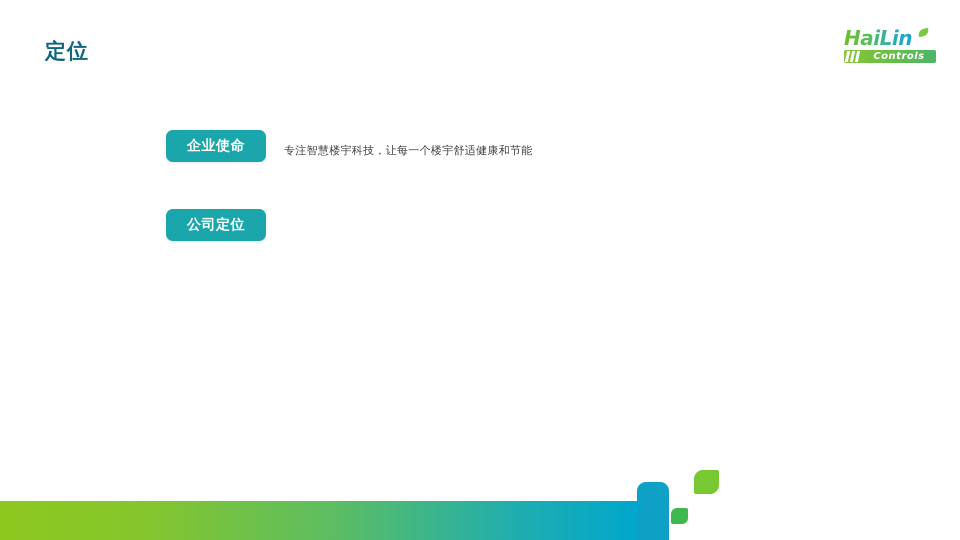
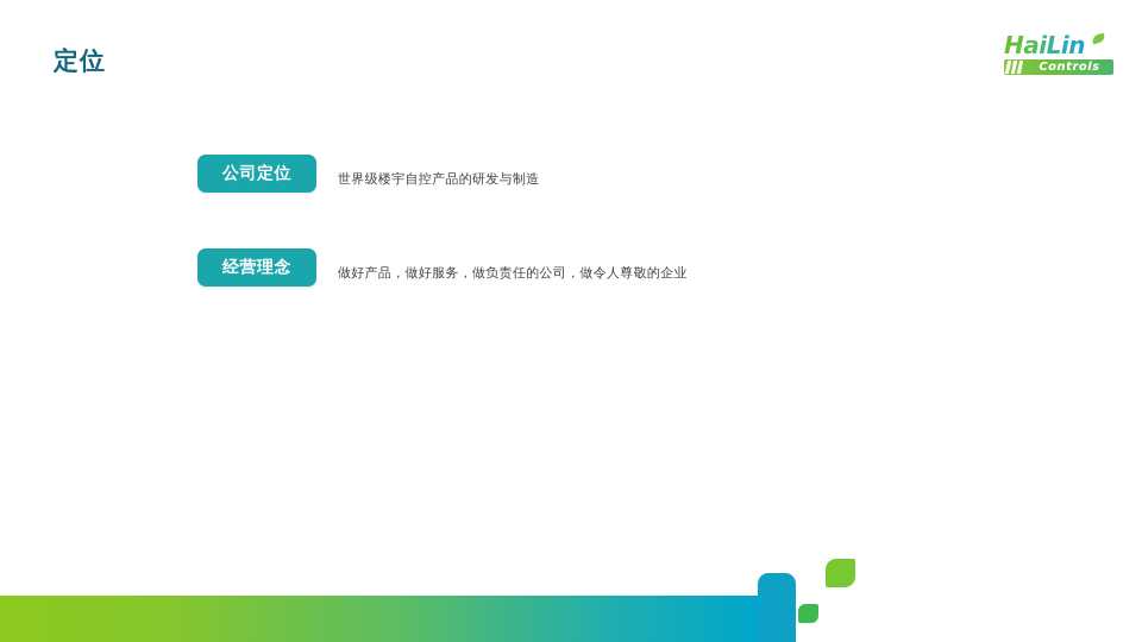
  定位
  HaiLin
  Controls
- 企业使命
- 专注智慧楼宇科技，让每一个楼宇舒适健康和节能
  公司定位
+ 世界级楼宇自控产品的研发与制造
+ 经营理念
+ 做好产品，做好服务，做负责任的公司，做令人尊敬的企业
